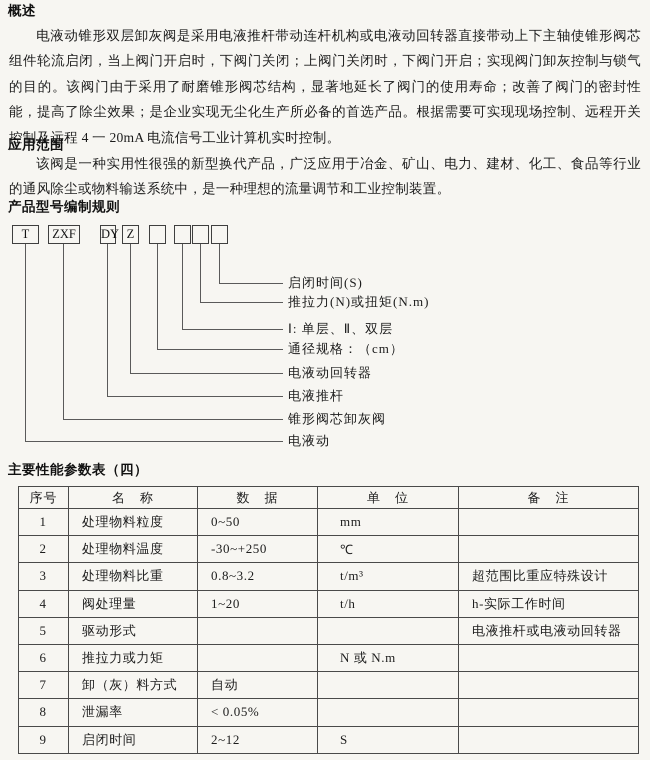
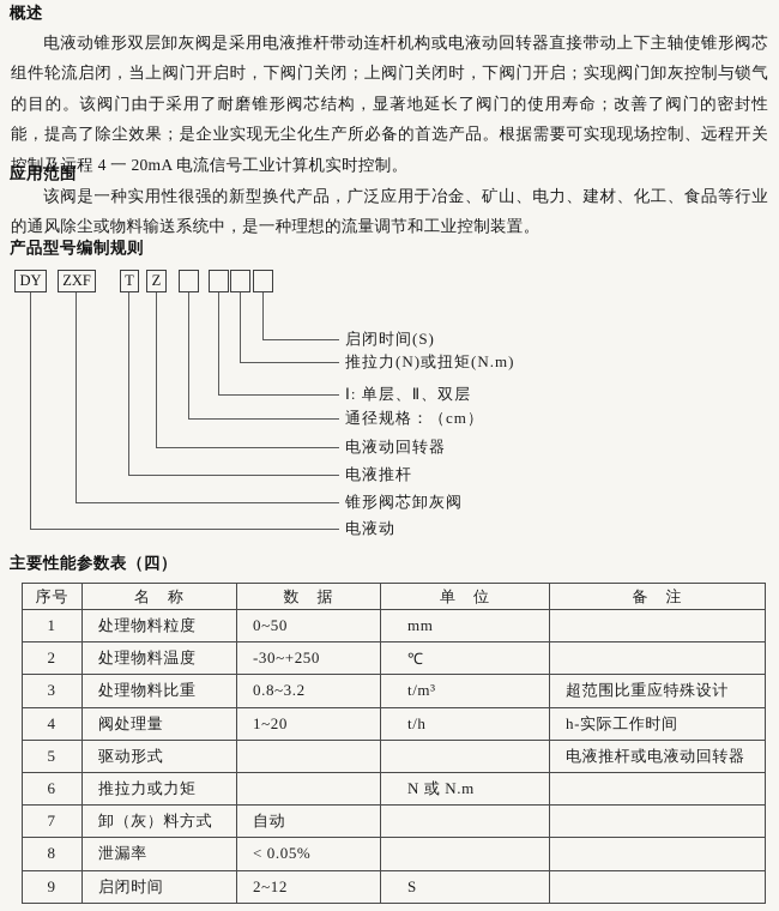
  概述
  电液动锥形双层卸灰阀是采用电液推杆带动连杆机构或电液动回转器直接带动上下主轴使锥形阀芯组件轮流启闭，当上阀门开启时，下阀门关闭；上阀门关闭时，下阀门开启；实现阀门卸灰控制与锁气的目的。该阀门由于采用了耐磨锥形阀芯结构，显著地延长了阀门的使用寿命；改善了阀门的密封性能，提高了除尘效果；是企业实现无尘化生产所必备的首选产品。根据需要可实现现场控制、远程开关控制及远程 4 一 20mA 电流信号工业计算机实时控制。
  应用范围
  该阀是一种实用性很强的新型换代产品，广泛应用于冶金、矿山、电力、建材、化工、食品等行业的通风除尘或物料输送系统中，是一种理想的流量调节和工业控制装置。
  产品型号编制规则
- T
+ DY
  ZXF
- DY
+ T
  Z
  启闭时间(S)
  推拉力(N)或扭矩(N.m)
  Ⅰ: 单层、Ⅱ、双层
  通径规格：（cm）
  电液动回转器
  电液推杆
  锥形阀芯卸灰阀
  电液动
  主要性能参数表（四）
  序号	名 称	数 据	单 位	备 注
  1	处理物料粒度	0~50	mm
  2	处理物料温度	-30~+250	℃
  3	处理物料比重	0.8~3.2	t/m³	超范围比重应特殊设计
  4	阀处理量	1~20	t/h	h-实际工作时间
  5	驱动形式			电液推杆或电液动回转器
  6	推拉力或力矩		N 或 N.m
  7	卸（灰）料方式	自动
  8	泄漏率	< 0.05%
  9	启闭时间	2~12	S
